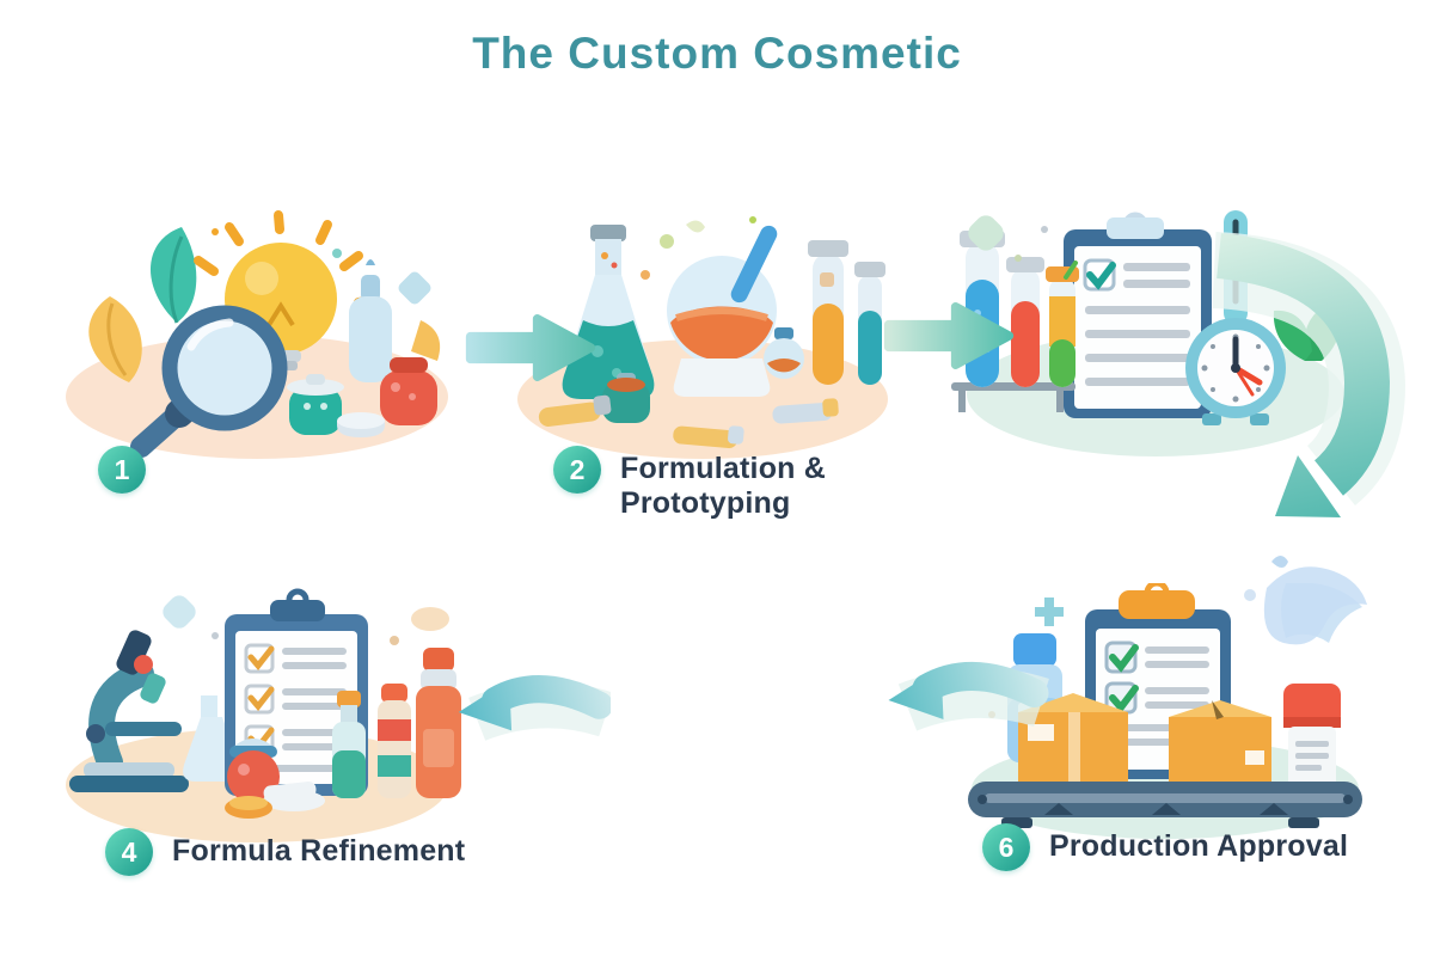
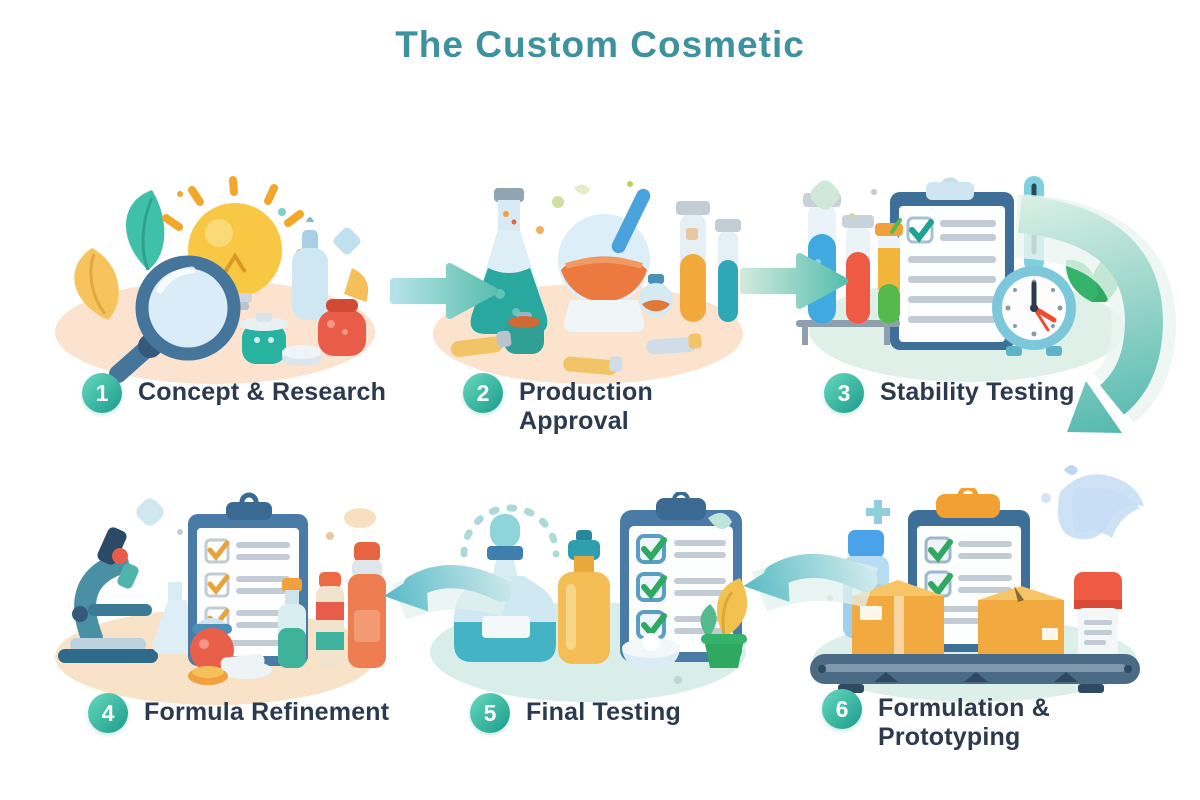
  The Custom Cosmetic
  1
+ Concept & Research
  2
- Formulation & Prototyping
+ Production Approval
+ 3
+ Stability Testing
  4
  Formula Refinement
+ 5
+ Final Testing
  6
- Production Approval
+ Formulation & Prototyping
